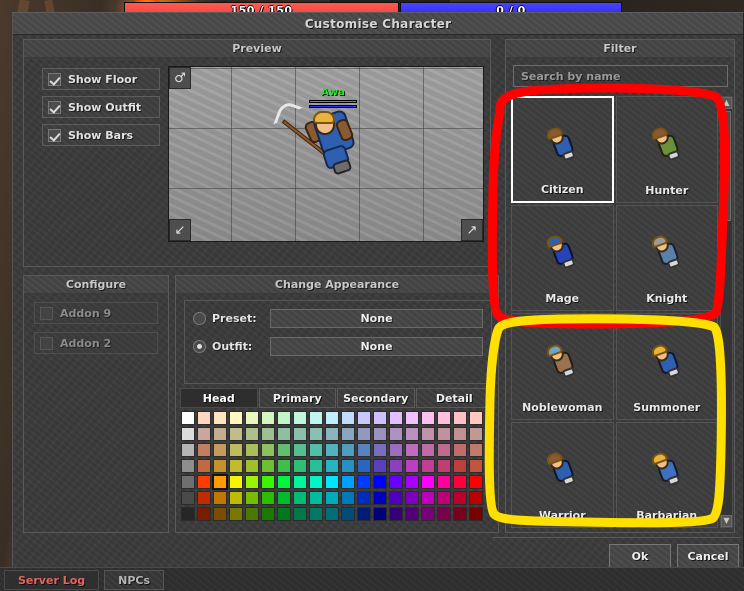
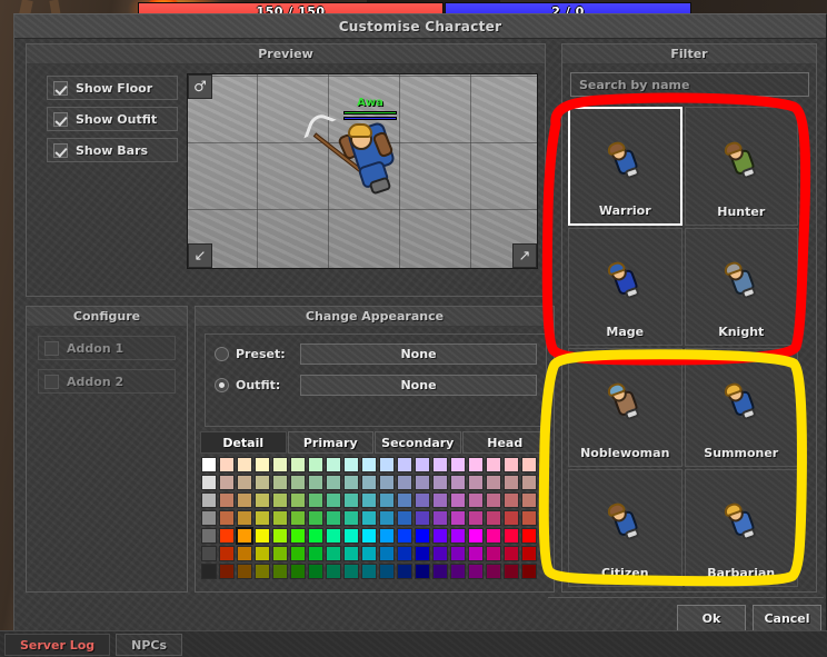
  150 / 150
- 0 / 0
+ 2 / 0
  Customise Character
  Preview
  Show Floor
  Show Outfit
  Show Bars
  Awa
  ♂
  ↙
  ↗
  Configure
- Addon 9
+ Addon 1
  Addon 2
  Change Appearance
  Preset:
  None
  Outfit:
  None
- Head
+ Detail
  Primary
  Secondary
- Detail
+ Head
  Filter
  Search by name
- Citizen
+ Warrior
  Hunter
  Mage
  Knight
  Noblewoman
  Summoner
- Warrior
+ Citizen
  Barbarian
- ▲
- ▼
  Ok
  Cancel
  Server Log
  NPCs
